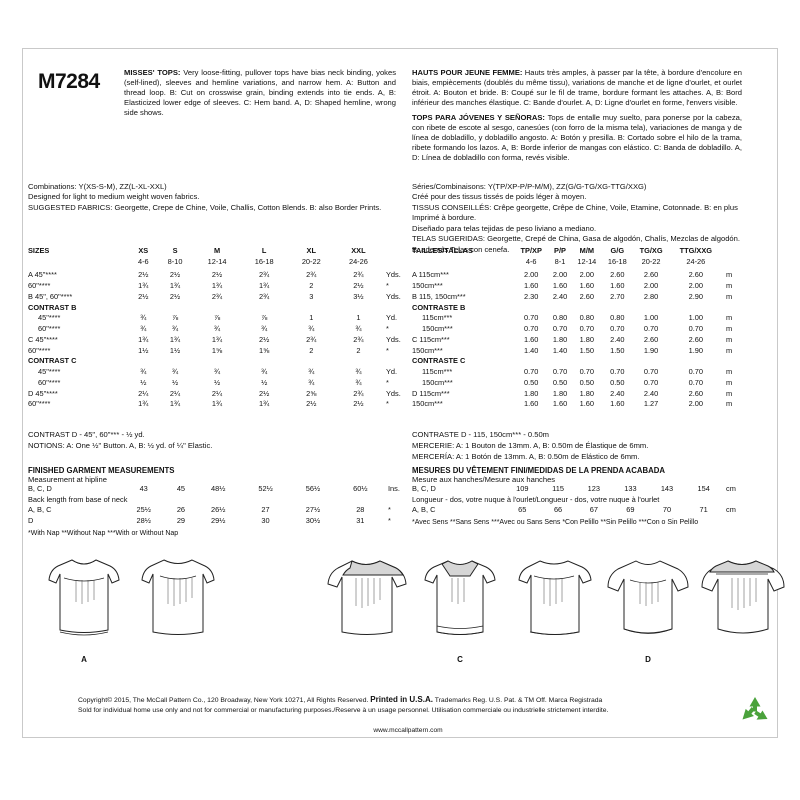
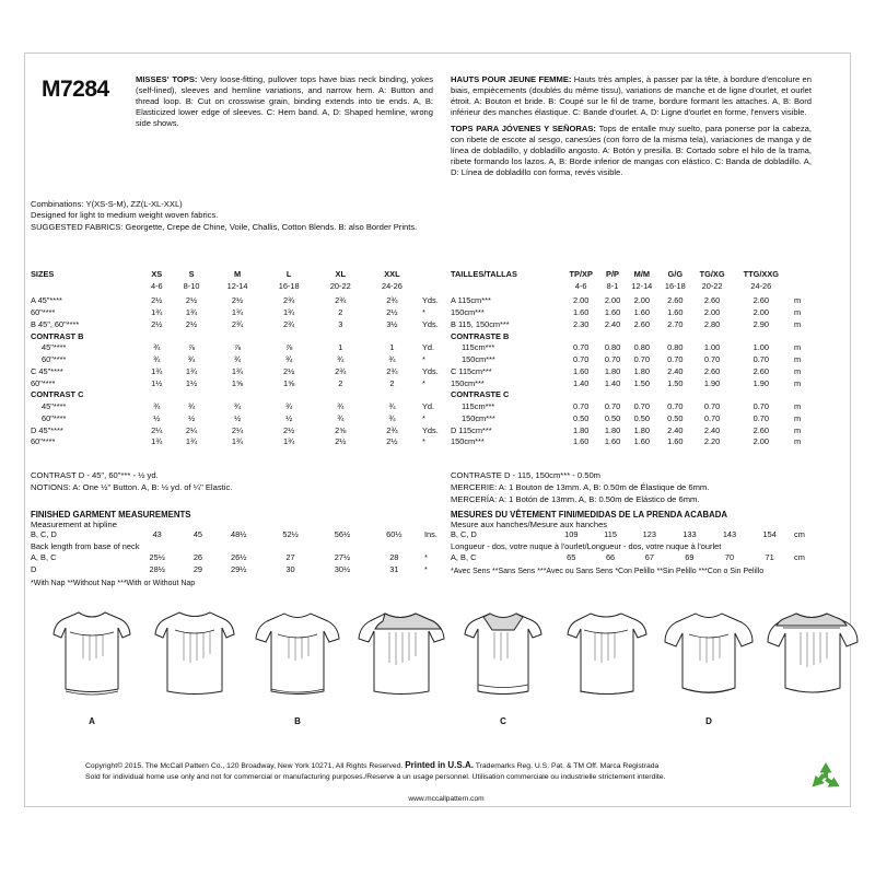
  M7284
  MISSES' TOPS: Very loose-fitting, pullover tops have bias neck binding, yokes (self-lined), sleeves and hemline variations, and narrow hem. A: Button and thread loop. B: Cut on crosswise grain, binding extends into tie ends. A, B: Elasticized lower edge of sleeves. C: Hem band. A, D: Shaped hemline, wrong side shows.
  HAUTS POUR JEUNE FEMME: Hauts très amples, à passer par la tête, à bordure d'encolure en biais, empiècements (doublés du même tissu), variations de manche et de ligne d'ourlet, et ourlet étroit. A: Bouton et bride. B: Coupé sur le fil de trame, bordure formant les attaches. A, B: Bord inférieur des manches élastique. C: Bande d'ourlet. A, D: Ligne d'ourlet en forme, l'envers visible.
  TOPS PARA JÓVENES Y SEÑORAS: Tops de entalle muy suelto, para ponerse por la cabeza, con ribete de escote al sesgo, canesúes (con forro de la misma tela), variaciones de manga y de línea de dobladillo, y dobladillo angosto. A: Botón y presilla. B: Cortado sobre el hilo de la trama, ribete formando los lazos. A, B: Borde inferior de mangas con elástico. C: Banda de dobladillo. A, D: Línea de dobladillo con forma, revés visible.
  Combinations: Y(XS-S-M), ZZ(L-XL-XXL)
  Designed for light to medium weight woven fabrics.
  SUGGESTED FABRICS: Georgette, Crepe de Chine, Voile, Challis, Cotton Blends. B: also Border Prints.
- Séries/Combinaisons: Y(TP/XP-P/P-M/M), ZZ(G/G-TG/XG-TTG/XXG)
- Créé pour des tissus tissés de poids léger à moyen.
- TISSUS CONSEILLÉS: Crêpe georgette, Crêpe de Chine, Voile, Etamine, Cotonnade. B: en plus Imprimé à bordure.
- Diseñado para telas tejidas de peso liviano a mediano.
- TELAS SUGERIDAS: Georgette, Crepé de China, Gasa de algodón, Chalís, Mezclas de algodón. B: además Telas con cenefa.
  SIZES	XS	S	M	L	XL	XXL
  	4-6	8-10	12-14	16-18	20-22	24-26
  A 45"****	2½	2½	2½	2¾	2¾	2¾	Yds.
  60"****	1¾	1¾	1¾	1¾	2	2½	*
  B 45", 60"****	2½	2½	2¾	2¾	3	3½	Yds.
  CONTRAST B
  45"****	¾	⅞	⅞	⅞	1	1	Yd.
  60"****	¾	¾	¾	¾	¾	¾	*
  C 45"****	1¾	1¾	1¾	2½	2¾	2¾	Yds.
  60"****	1½	1½	1⅝	1⅝	2	2	*
  CONTRAST C
  45"****	¾	¾	¾	¾	¾	¾	Yd.
  60"****	½	½	½	½	¾	¾	*
  D 45"****	2¼	2¼	2¼	2½	2⅝	2¾	Yds.
  60"****	1¾	1¾	1¾	1¾	2½	2½	*
  TAILLES/TALLAS	TP/XP	P/P	M/M	G/G	TG/XG	TTG/XXG
  	4-6	8-1	12-14	16-18	20-22	24-26
  A 115cm***	2.00	2.00	2.00	2.60	2.60	2.60	m
  150cm***	1.60	1.60	1.60	1.60	2.00	2.00	m
  B 115, 150cm***	2.30	2.40	2.60	2.70	2.80	2.90	m
  CONTRASTE B
  115cm***	0.70	0.80	0.80	0.80	1.00	1.00	m
  150cm***	0.70	0.70	0.70	0.70	0.70	0.70	m
  C 115cm***	1.60	1.80	1.80	2.40	2.60	2.60	m
  150cm***	1.40	1.40	1.50	1.50	1.90	1.90	m
  CONTRASTE C
  115cm***	0.70	0.70	0.70	0.70	0.70	0.70	m
  150cm***	0.50	0.50	0.50	0.50	0.70	0.70	m
  D 115cm***	1.80	1.80	1.80	2.40	2.40	2.60	m
- 150cm***	1.60	1.60	1.60	1.60	1.27	2.00	m
+ 150cm***	1.60	1.60	1.60	1.60	2.20	2.00	m
  CONTRAST D - 45", 60"*** - ½ yd.
  NOTIONS: A: One ½" Button. A, B: ½ yd. of ¼" Elastic.
  CONTRASTE D - 115, 150cm*** - 0.50m
  MERCERIE: A: 1 Bouton de 13mm. A, B: 0.50m de Élastique de 6mm.
  MERCERÍA: A: 1 Botón de 13mm. A, B: 0.50m de Elástico de 6mm.
  FINISHED GARMENT MEASUREMENTS
  Measurement at hipline
  B, C, D	43	45	48½	52½	56½	60½	Ins.
  Back length from base of neck
  A, B, C	25½	26	26½	27	27½	28	*
  D	28½	29	29½	30	30½	31	*
  MESURES DU VÊTEMENT FINI/MEDIDAS DE LA PRENDA ACABADA
  Mesure aux hanches/Mesure aux hanches
  B, C, D	109	115	123	133	143	154	cm
  Longueur - dos, votre nuque à l'ourlet/Longueur - dos, votre nuque à l'ourlet
  A, B, C	65	66	67	69	70	71	cm
  A
+ B
  C
  D
